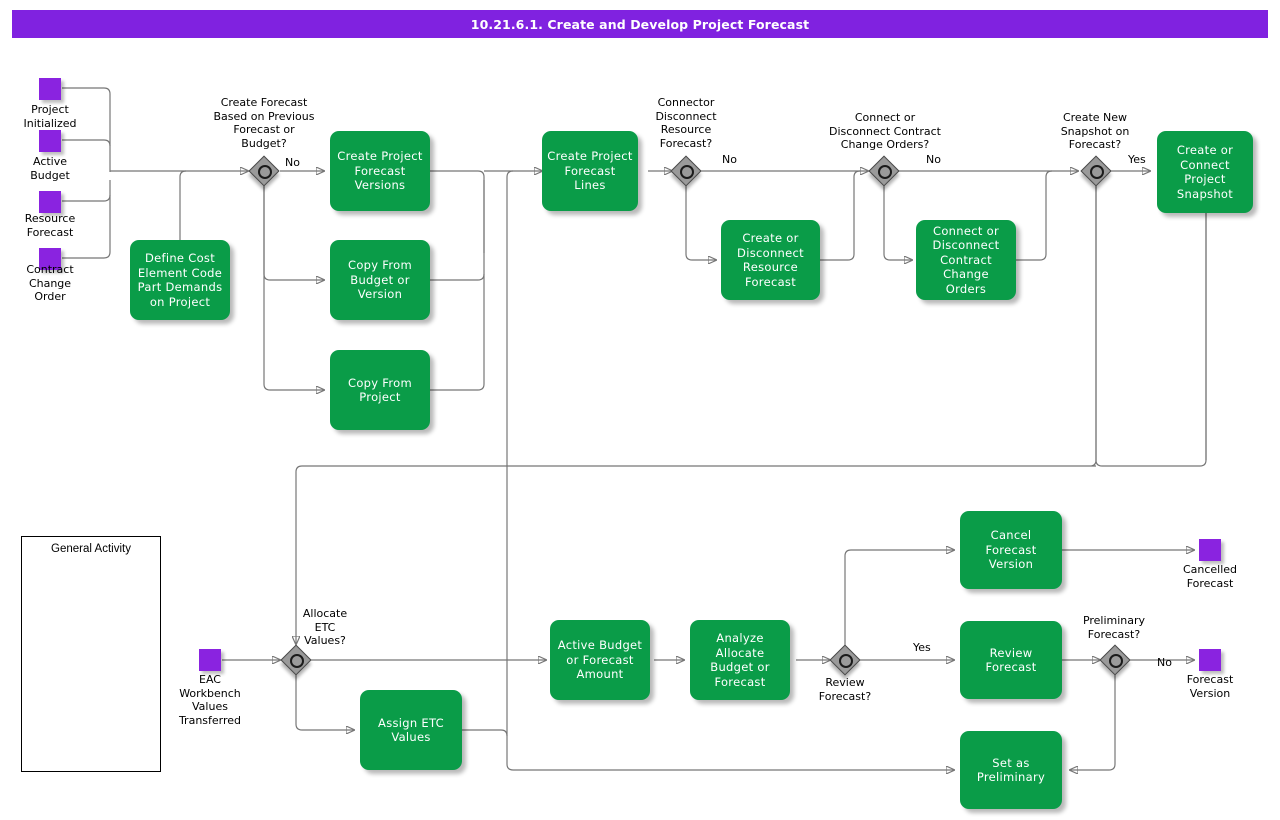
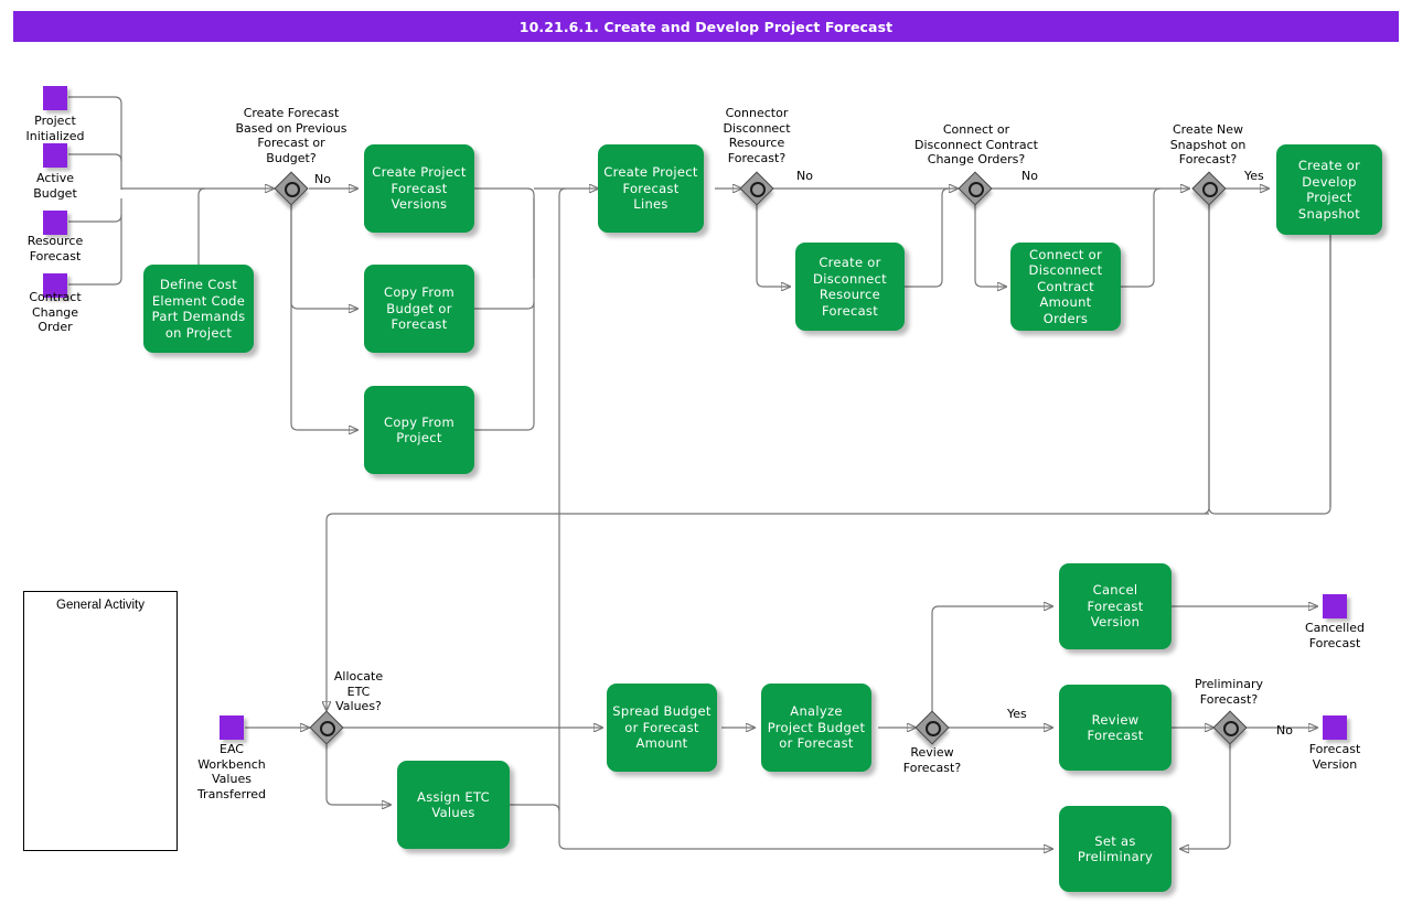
  10.21.6.1. Create and Develop Project Forecast
  Project
  Initialized
  Active
  Budget
  Resource
  Forecast
  Contract
  Change
  Order
  Define Cost Element Code Part Demands on Project
  Create Project Forecast Versions
- Copy From Budget or Version
+ Copy From Budget or Forecast
  Copy From Project
  Create Project Forecast Lines
  Create or Disconnect Resource Forecast
- Connect or Disconnect Contract Change Orders
+ Connect or Disconnect Contract Amount Orders
- Create or Connect Project Snapshot
+ Create or Develop Project Snapshot
  Assign ETC Values
- Active Budget or Forecast Amount
+ Spread Budget or Forecast Amount
- Analyze Allocate Budget or Forecast
+ Analyze Project Budget or Forecast
  Cancel Forecast Version
  Review Forecast
  Set as Preliminary
  Create Forecast
  Based on Previous
  Forecast or
  Budget?
  No
  Connector
  Disconnect
  Resource
  Forecast?
  No
  Connect or
  Disconnect Contract
  Change Orders?
  No
  Create New
  Snapshot on
  Forecast?
  Yes
  Allocate
  ETC
  Values?
  Review
  Forecast?
  Yes
  Preliminary
  Forecast?
  No
  General Activity
  EAC
  Workbench
  Values
  Transferred
  Cancelled
  Forecast
  Forecast
  Version
